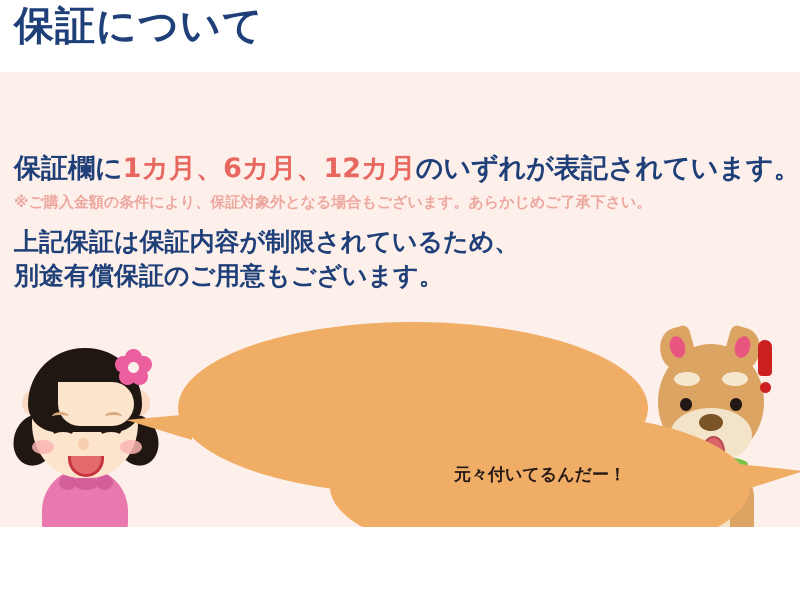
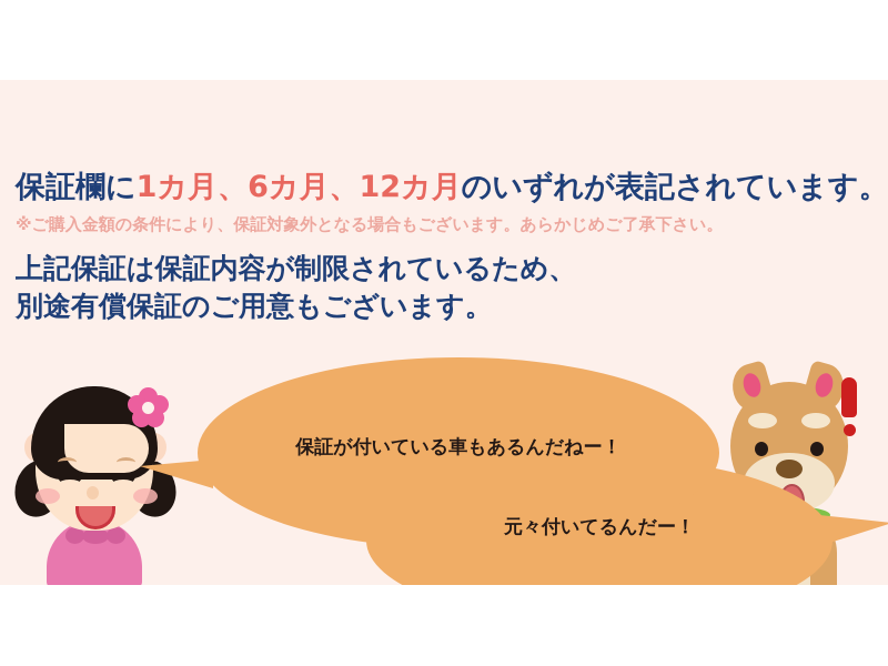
- 保証について
  保証欄に1カ月、6カ月、12カ月のいずれが表記されています。
  ※ご購入金額の条件により、保証対象外となる場合もございます。あらかじめご了承下さい。
  上記保証は保証内容が制限されているため、
  別途有償保証のご用意もございます。
  元々付いてるんだー！
+ 保証が付いている車もあるんだねー！
